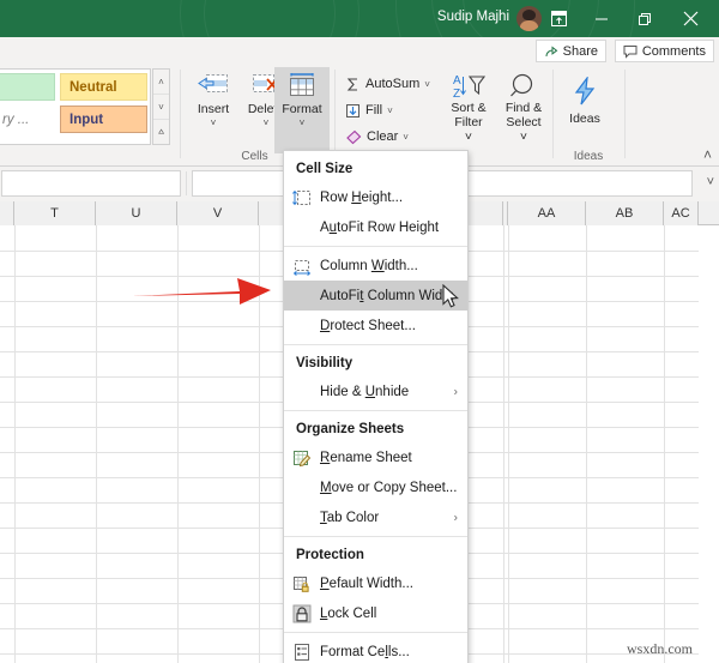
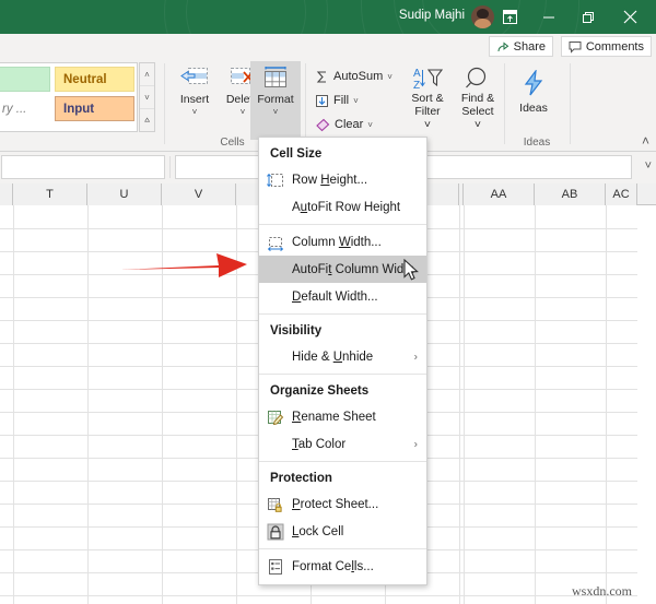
  Sudip Majhi
  Share
  Comments
  Neutral
  ry ...
  Input
  ˄
  ˅
  ⩟
  Insert
  ˅
  ˅
  Format
  ˅
  Cells
  AutoSum
  ˅
  Fill
  ˅
  Clear
  ˅
  A
  Z
  Sort & Filter
  ˅
  Find & Select
  ˅
  Ideas
  Ideas
  ˄
  ˅
  T
  U
  V
  AA
  AB
  AC
  Cell Size
  Row Height...
  AutoFit Row Height
  Column Width...
  AutoFit Column Wid
- Drotect Sheet...
+ Default Width...
  Visibility
  Hide & Unhide
  ›
  Organize Sheets
  Rename Sheet
- Move or Copy Sheet...
  Tab Color
  ›
  Protection
- Pefault Width...
+ Protect Sheet...
  Lock Cell
  Format Cells...
  wsxdn.com
